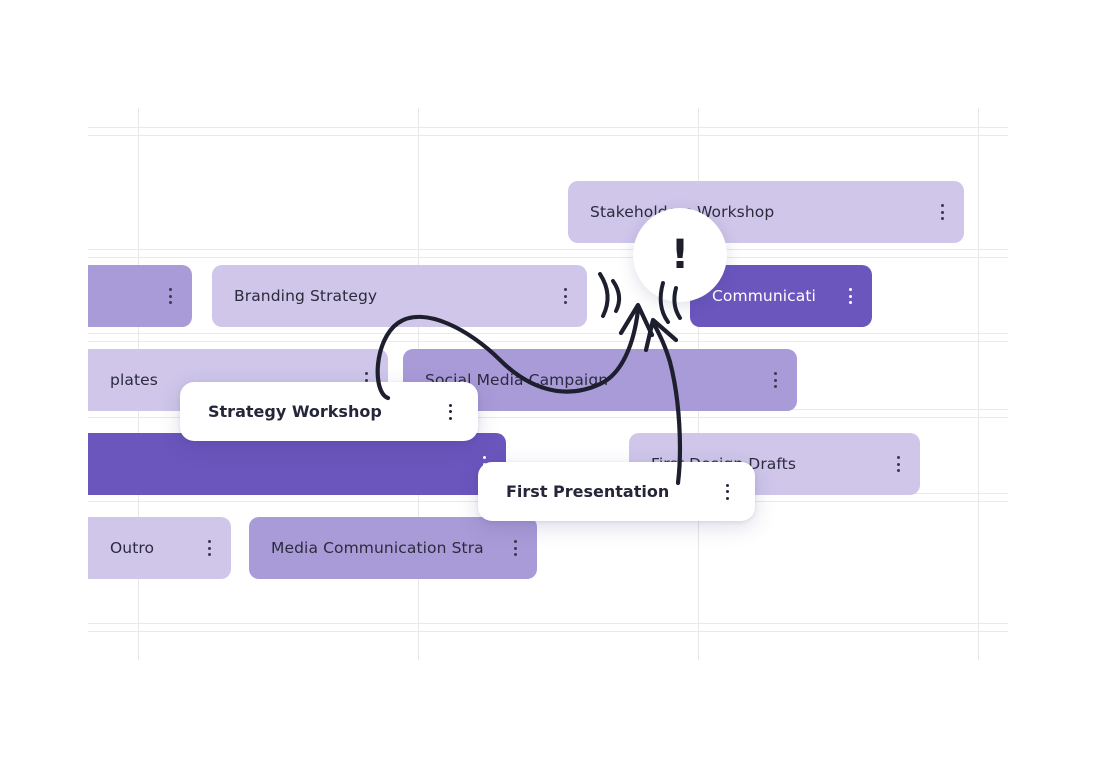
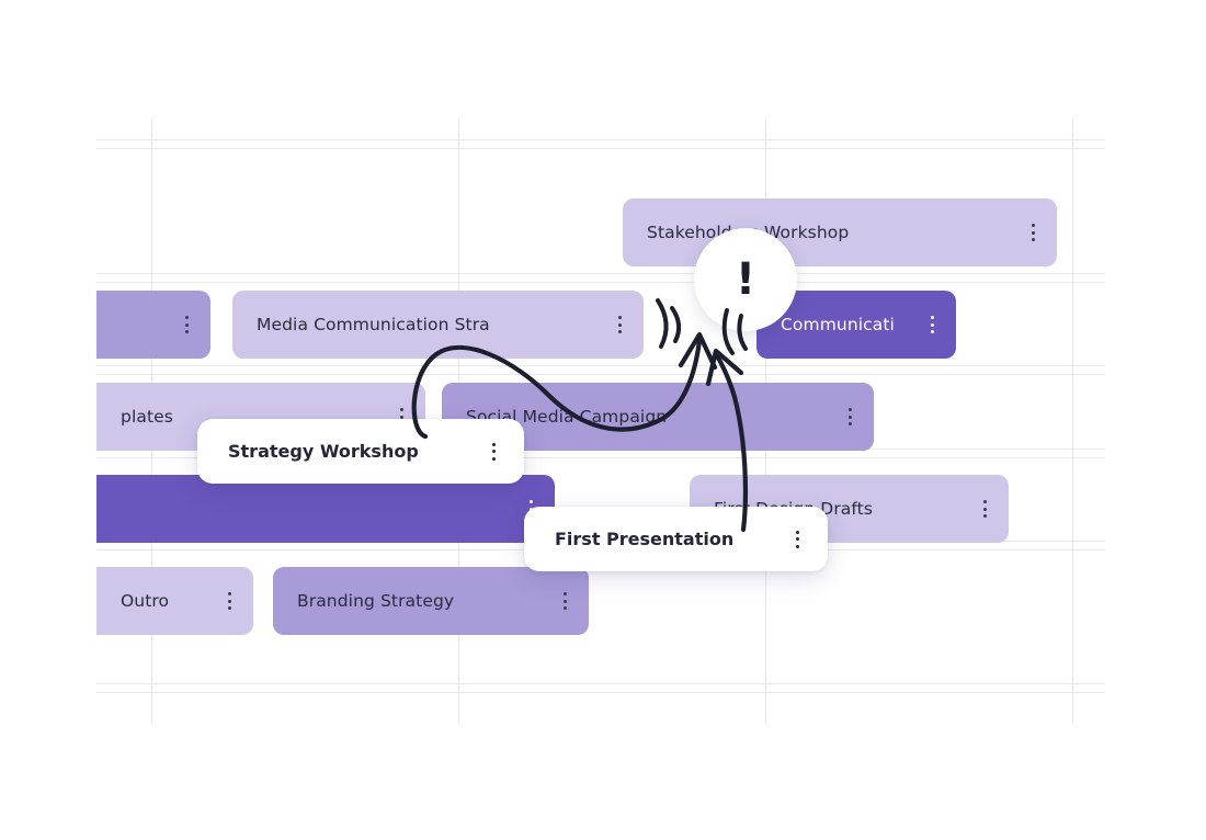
  Stakehol Workshop
- Branding Strategy
+ Media Communication Stra
  Communicati
  plates
  Social Media Campaig
  Outro
- Media Communication Stra
+ Branding Strategy
  Strategy Workshop
  First Presentation
  !
